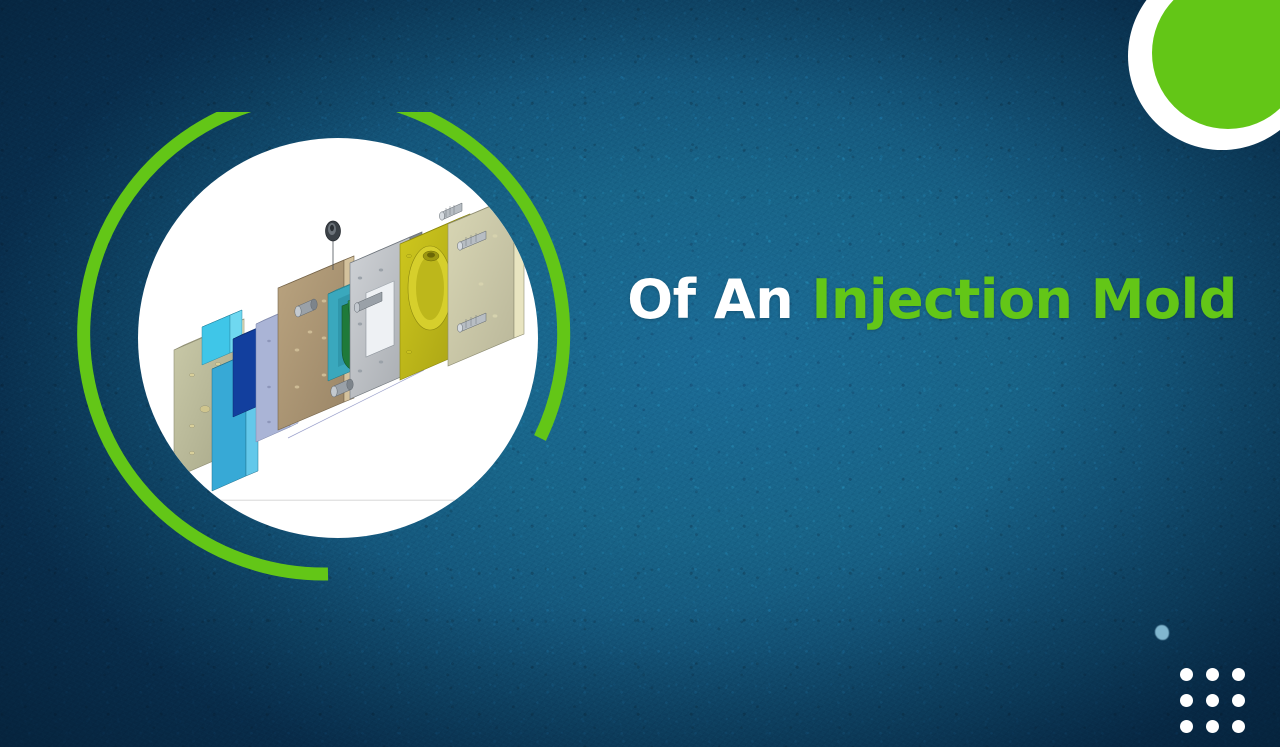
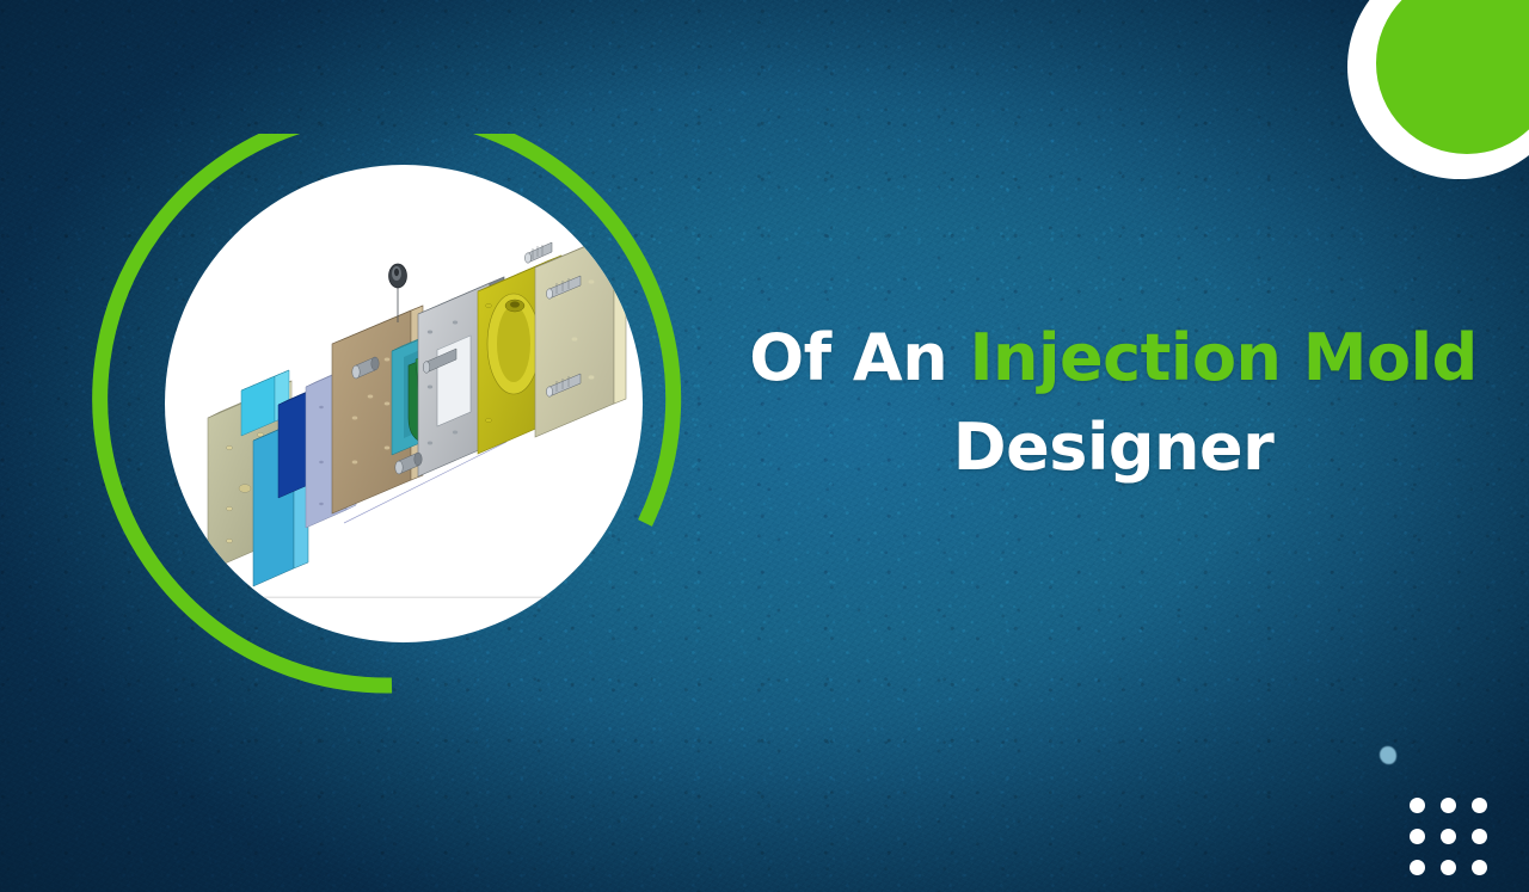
  Of An Injection Mold
+ Designer
